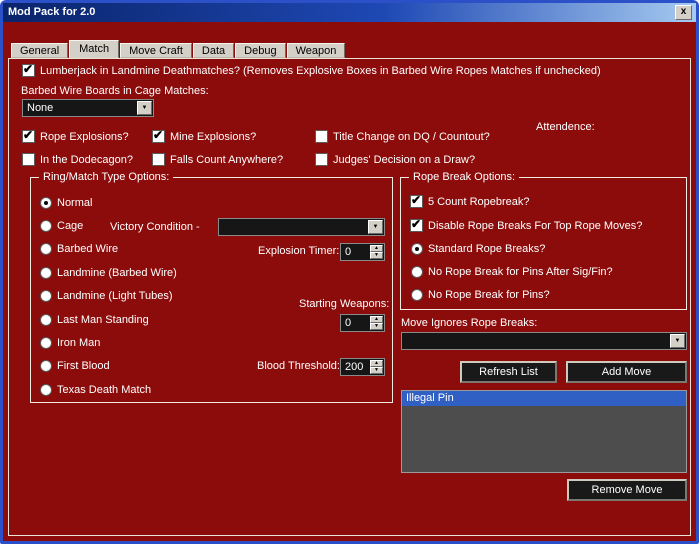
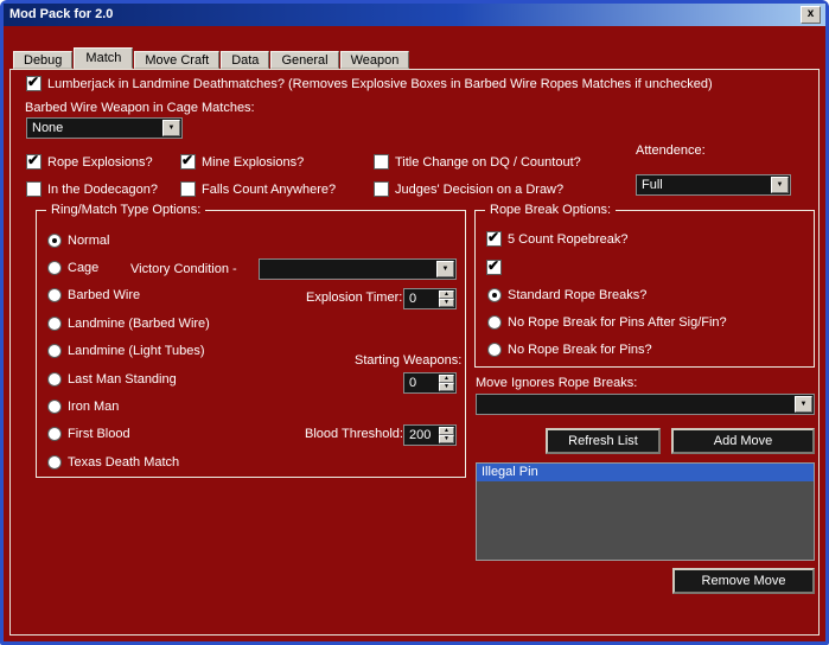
  Mod Pack for 2.0
  x
- General
+ Debug
  Match
  Move Craft
  Data
- Debug
+ General
  Weapon
  ✔
  Lumberjack in Landmine Deathmatches? (Removes Explosive Boxes in Barbed Wire Ropes Matches if unchecked)
- Barbed Wire Boards in Cage Matches:
+ Barbed Wire Weapon in Cage Matches:
  None
  ✔
  Rope Explosions?
  ✔
  Mine Explosions?
  Title Change on DQ / Countout?
  Attendence:
+ Full
  In the Dodecagon?
  Falls Count Anywhere?
  Judges' Decision on a Draw?
  Ring/Match Type Options:
  Normal
  Cage
  Barbed Wire
  Landmine (Barbed Wire)
  Landmine (Light Tubes)
  Last Man Standing
  Iron Man
  First Blood
  Texas Death Match
  Victory Condition -
  Explosion Timer:
  0
  Starting Weapons:
  0
  Blood Threshold:
  200
  Rope Break Options:
  ✔
  5 Count Ropebreak?
  ✔
- Disable Rope Breaks For Top Rope Moves?
  Standard Rope Breaks?
  No Rope Break for Pins After Sig/Fin?
  No Rope Break for Pins?
  Move Ignores Rope Breaks:
  Refresh List
  Add Move
  Illegal Pin
  Remove Move
